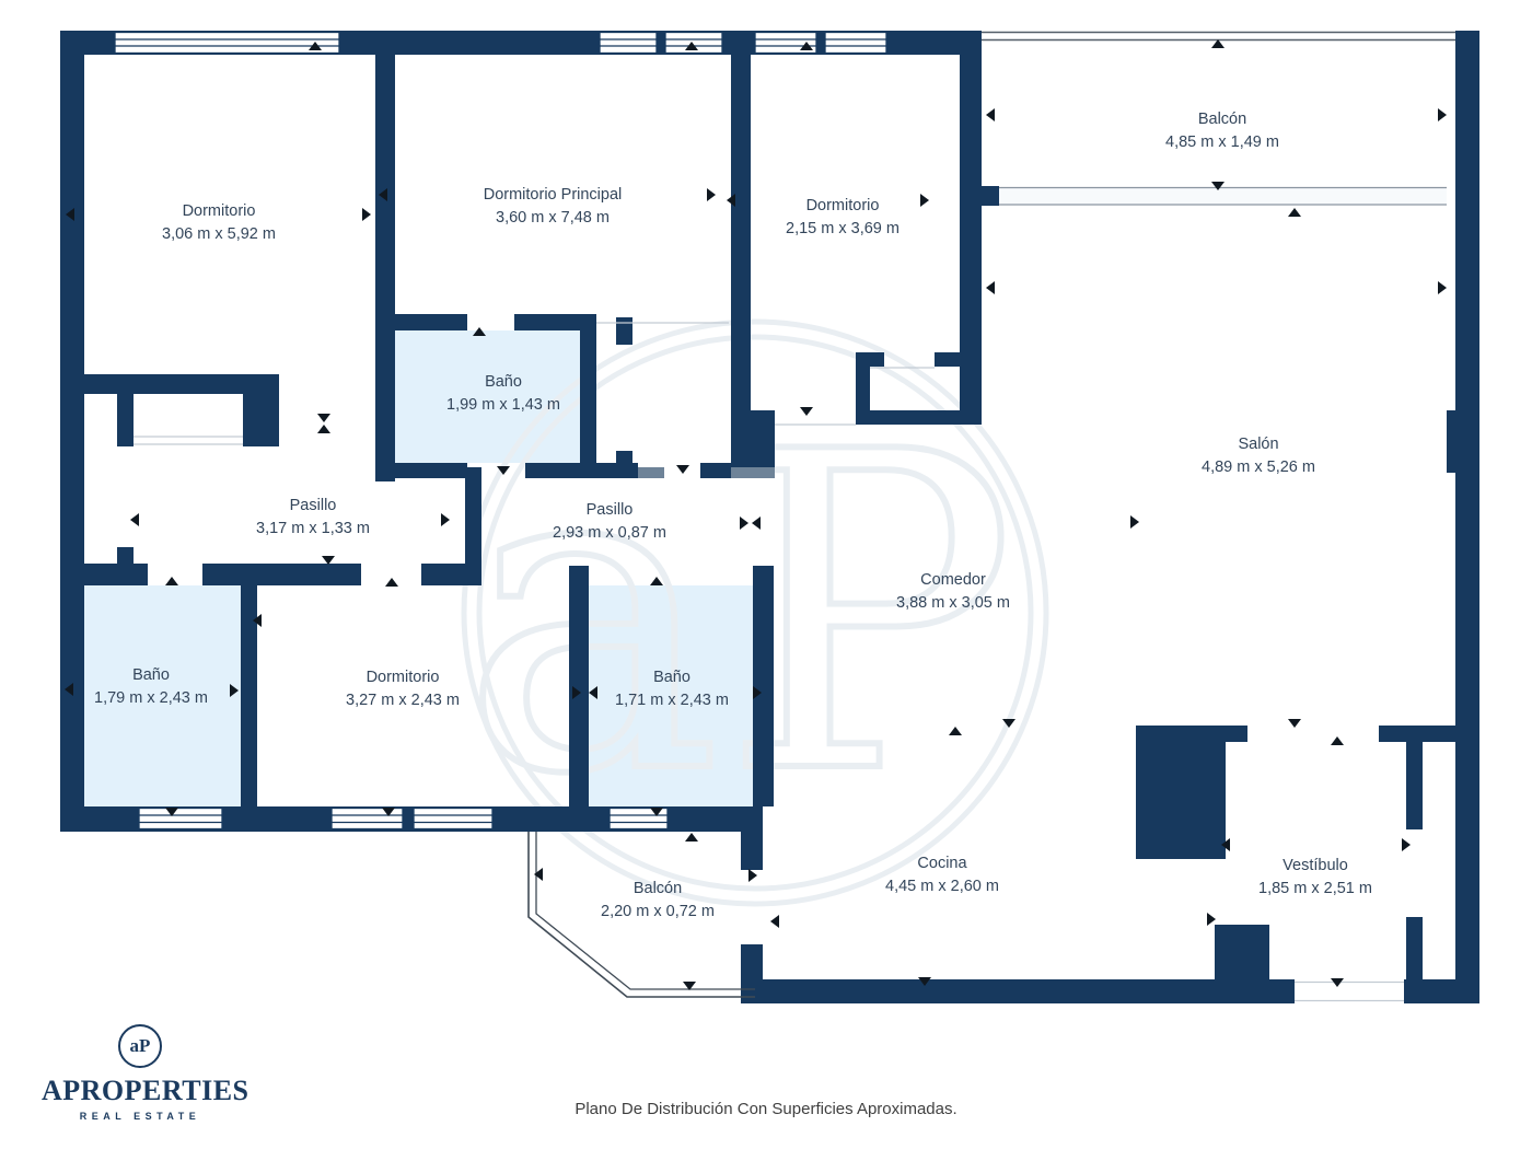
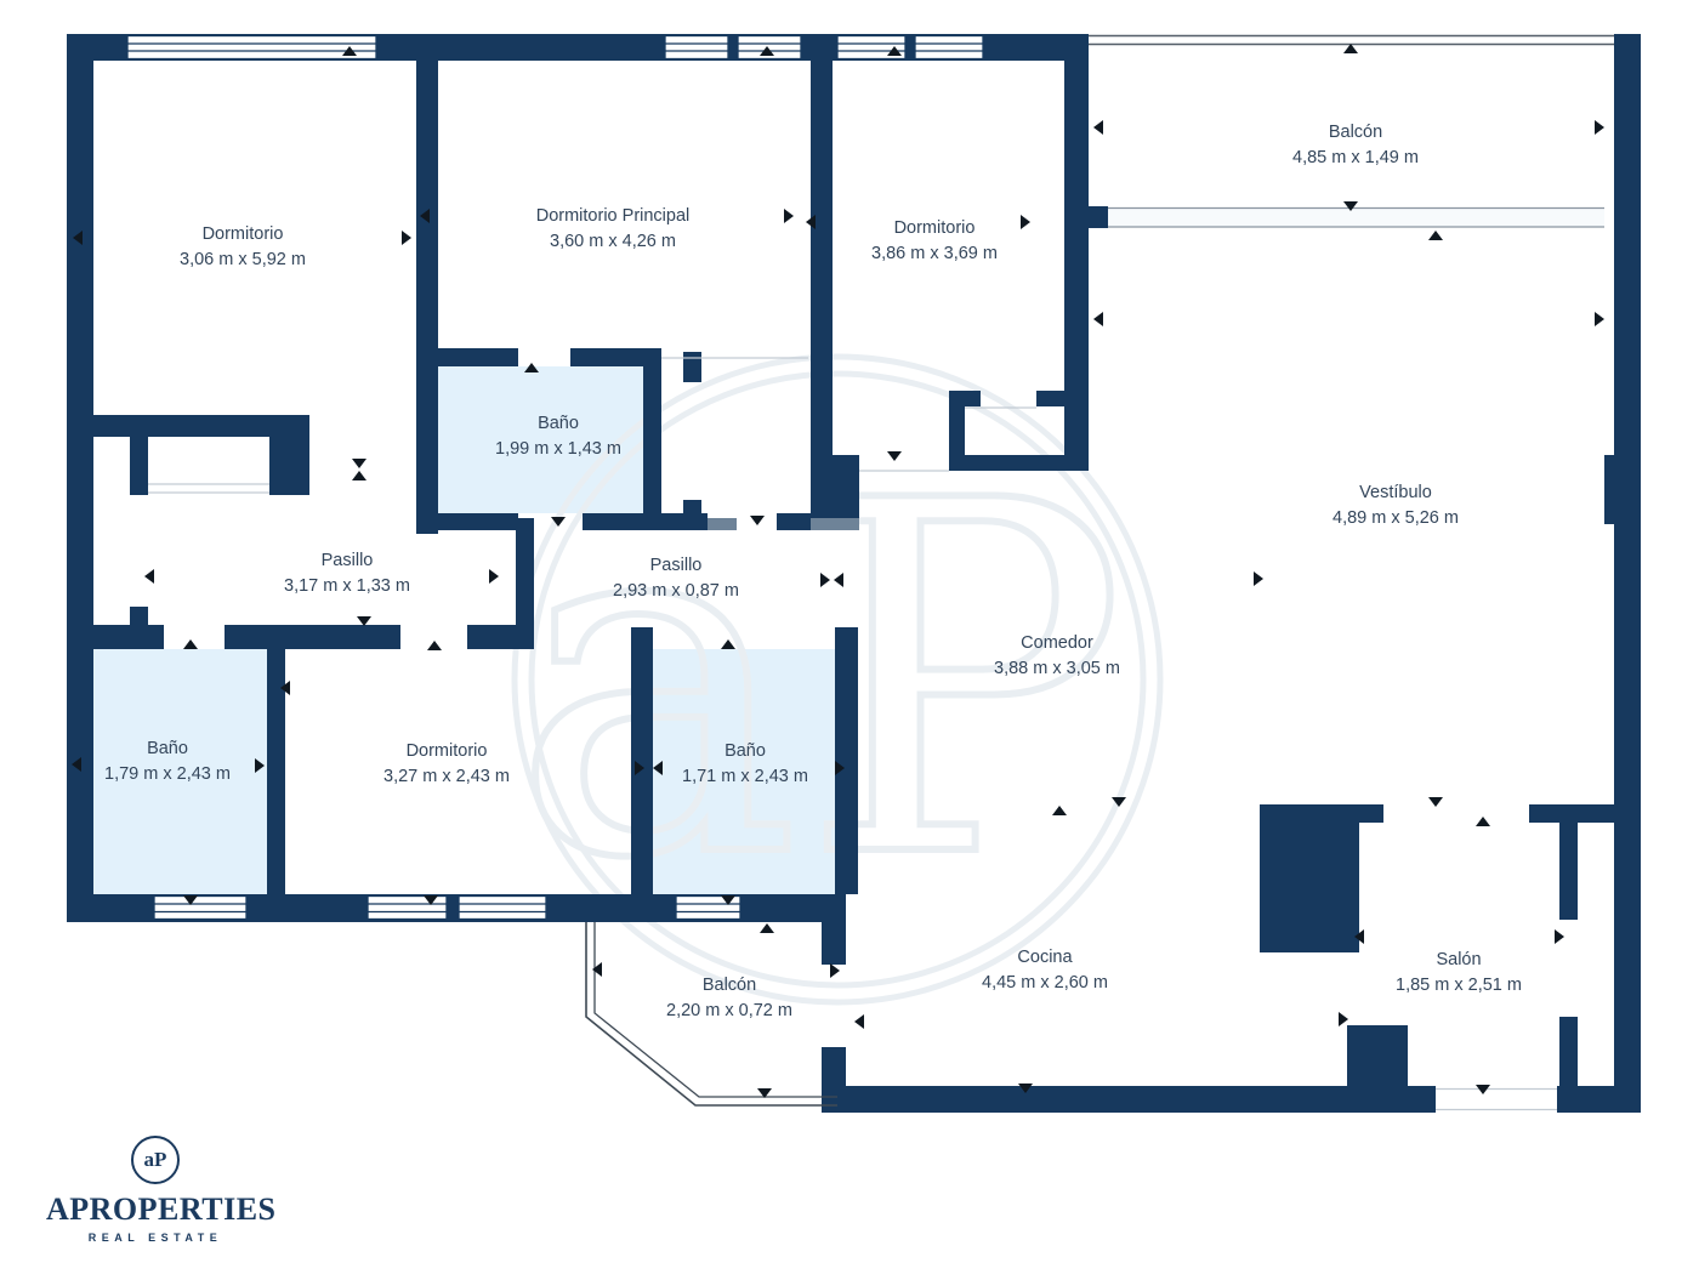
  aP
  Dormitorio
  3,06 m x 5,92 m
  Dormitorio Principal
- 3,60 m x 7,48 m
+ 3,60 m x 4,26 m
  Dormitorio
- 2,15 m x 3,69 m
+ 3,86 m x 3,69 m
  Balcón
  4,85 m x 1,49 m
- Salón
+ Vestíbulo
  4,89 m x 5,26 m
  Baño
  1,99 m x 1,43 m
  Pasillo
  3,17 m x 1,33 m
  Pasillo
  2,93 m x 0,87 m
  Comedor
  3,88 m x 3,05 m
  Baño
  1,79 m x 2,43 m
  Dormitorio
  3,27 m x 2,43 m
  Baño
  1,71 m x 2,43 m
  Balcón
  2,20 m x 0,72 m
  Cocina
  4,45 m x 2,60 m
- Vestíbulo
+ Salón
  1,85 m x 2,51 m
  aP
  APROPERTIES
  REAL ESTATE
- Plano De Distribución Con Superficies Aproximadas.
